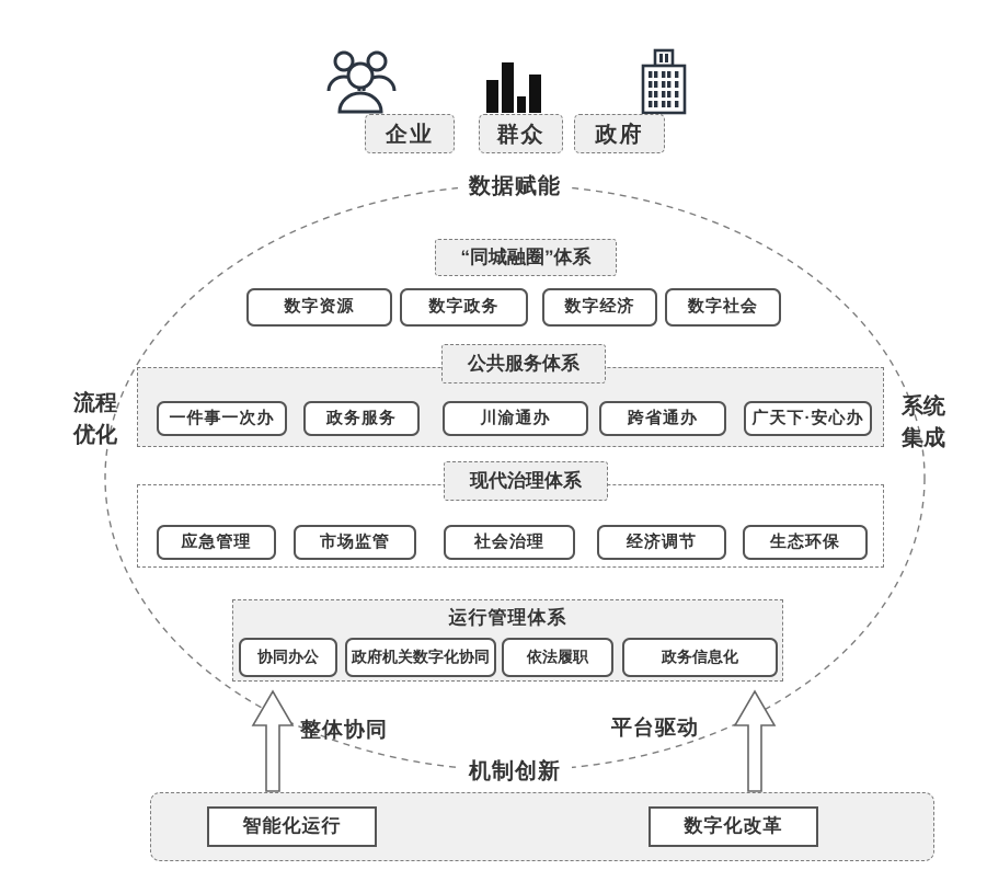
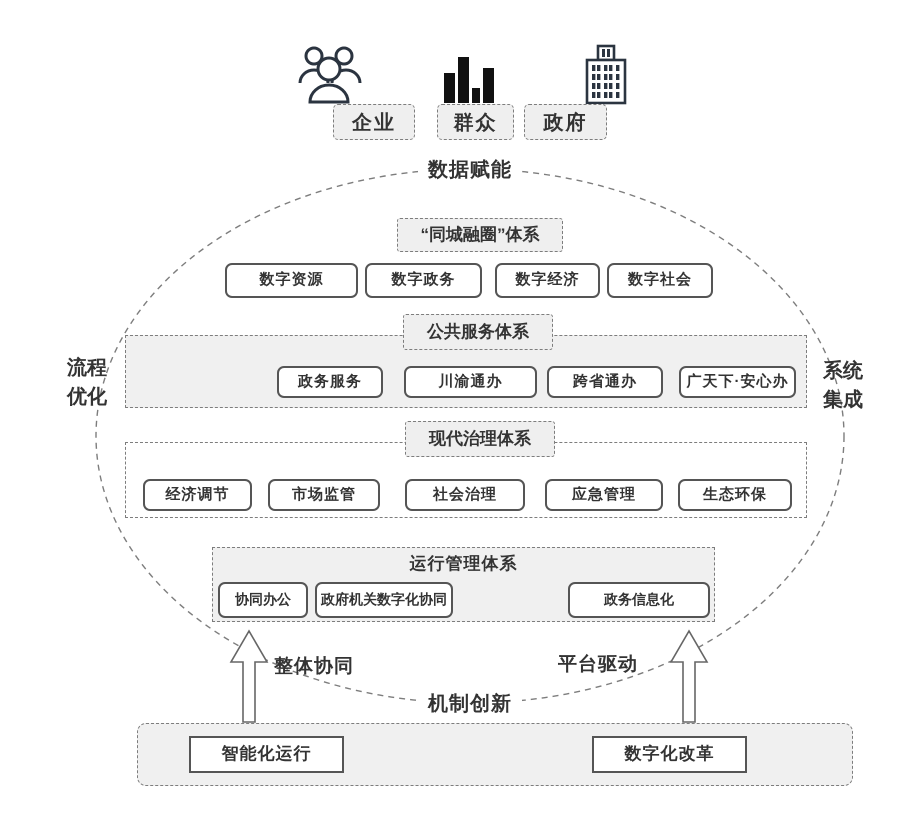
  企业
  群众
  政府
  数据赋能
  机制创新
  流程优化
  系统集成
  “同城融圈”体系
  数字资源
  数字政务
  数字经济
  数字社会
  公共服务体系
- 一件事一次办
  政务服务
  川渝通办
  跨省通办
  广天下·安心办
  现代治理体系
- 应急管理
+ 经济调节
  市场监管
  社会治理
- 经济调节
+ 应急管理
  生态环保
  运行管理体系
  协同办公
  政府机关数字化协同
- 依法履职
  政务信息化
  整体协同
  平台驱动
  智能化运行
  数字化改革
